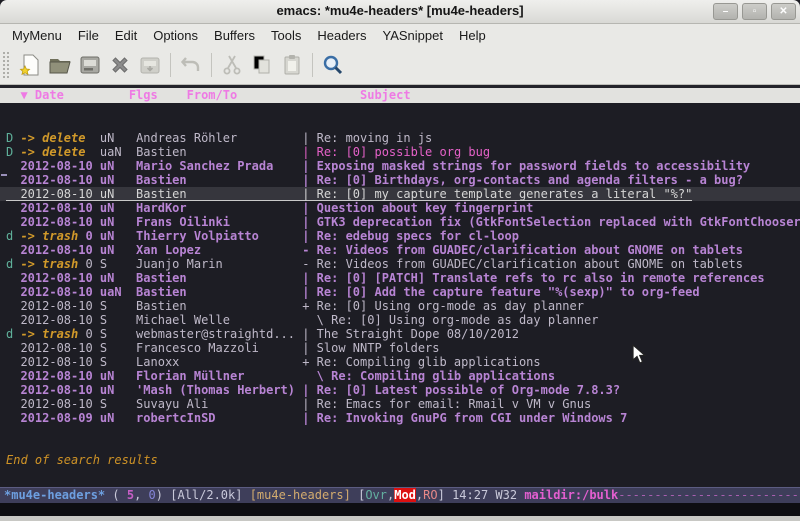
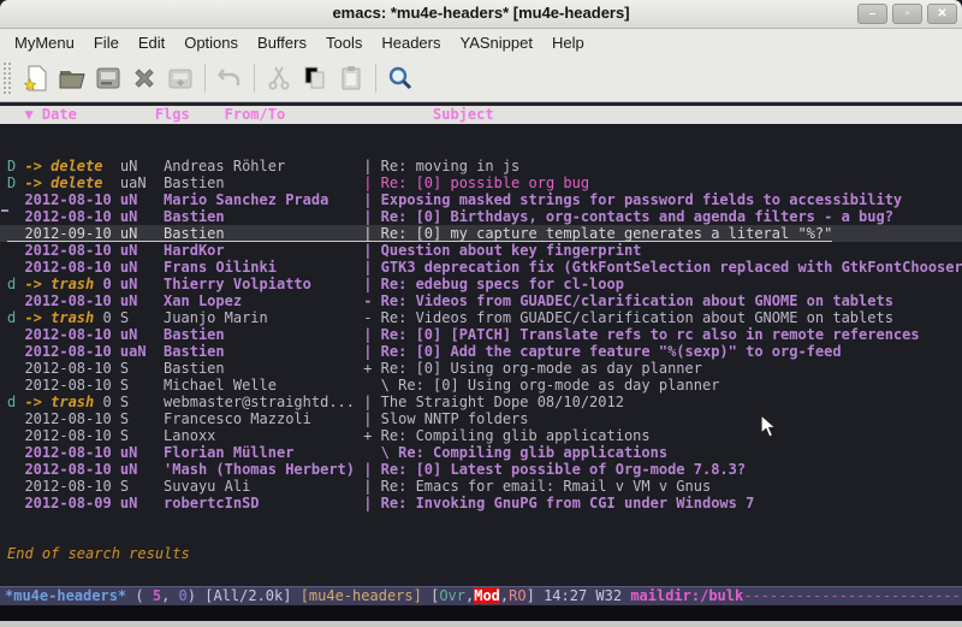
  emacs: *mu4e-headers* [mu4e-headers]
  –
  ▫
  ✕
  MyMenu
  File
  Edit
  Options
  Buffers
  Tools
  Headers
  YASnippet
  Help
  ▼ Date Flgs From/To Subject
  D -> delete uN Andreas Röhler | Re: moving in js
  D -> delete uaN Bastien | Re: [0] possible org bug
  2012-08-10 uN Mario Sanchez Prada | Exposing masked strings for password fields to accessibility
  2012-08-10 uN Bastien | Re: [0] Birthdays, org-contacts and agenda filters - a bug?
- 2012-08-10 uN Bastien | Re: [0] my capture template generates a literal "%?"
+ 2012-09-10 uN Bastien | Re: [0] my capture template generates a literal "%?"
  2012-08-10 uN HardKor | Question about key fingerprint
  2012-08-10 uN Frans Oilinki | GTK3 deprecation fix (GtkFontSelection replaced with GtkFontChooser
  d -> trash 0 uN Thierry Volpiatto | Re: edebug specs for cl-loop
  2012-08-10 uN Xan Lopez - Re: Videos from GUADEC/clarification about GNOME on tablets
  d -> trash 0 S Juanjo Marin - Re: Videos from GUADEC/clarification about GNOME on tablets
  2012-08-10 uN Bastien | Re: [0] [PATCH] Translate refs to rc also in remote references
  2012-08-10 uaN Bastien | Re: [0] Add the capture feature "%(sexp)" to org-feed
  2012-08-10 S Bastien + Re: [0] Using org-mode as day planner
  2012-08-10 S Michael Welle \ Re: [0] Using org-mode as day planner
  d -> trash 0 S webmaster@straightd... | The Straight Dope 08/10/2012
  2012-08-10 S Francesco Mazzoli | Slow NNTP folders
  2012-08-10 S Lanoxx + Re: Compiling glib applications
  2012-08-10 uN Florian Müllner \ Re: Compiling glib applications
  2012-08-10 uN 'Mash (Thomas Herbert) | Re: [0] Latest possible of Org-mode 7.8.3?
  2012-08-10 S Suvayu Ali | Re: Emacs for email: Rmail v VM v Gnus
  2012-08-09 uN robertcInSD | Re: Invoking GnuPG from CGI under Windows 7
  End of search results
  *mu4e-headers* ( 5, 0) [All/2.0k] [mu4e-headers] [Ovr,Mod,RO] 14:27 W32 maildir:/bulk-------------------------
